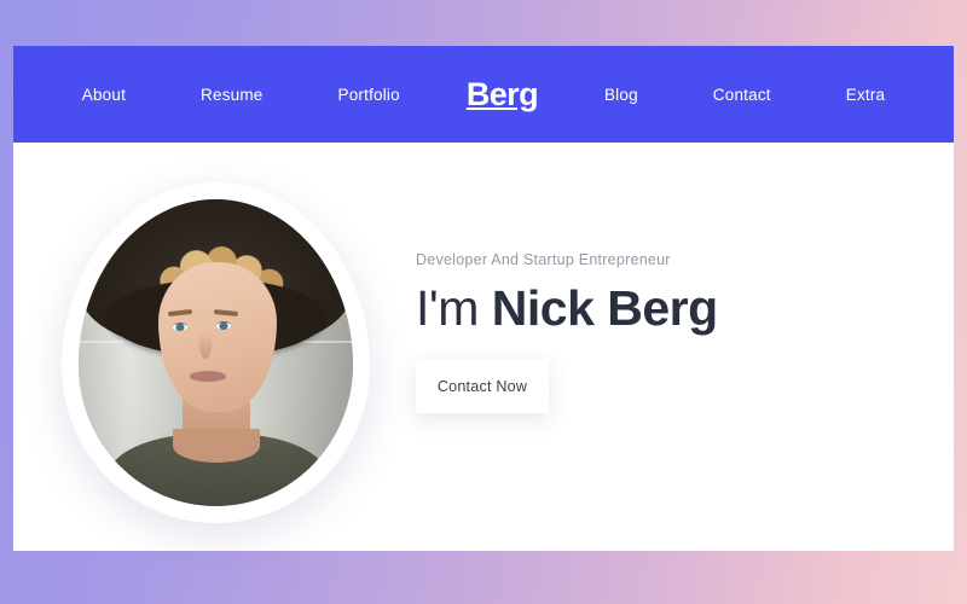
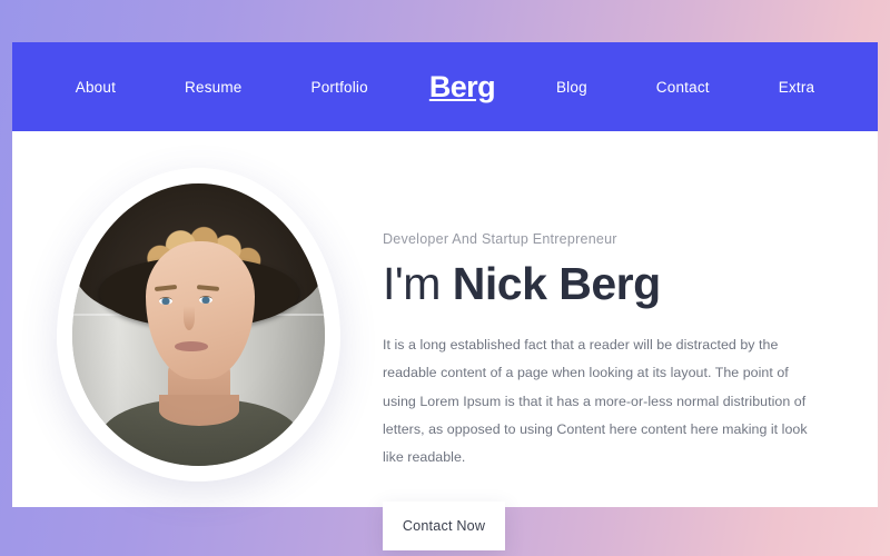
  About
  Resume
  Portfolio
  Berg
  Blog
  Contact
  Extra
  Developer And Startup Entrepreneur
  I'm Nick Berg
+ It is a long established fact that a reader will be distracted by the readable content of a page when looking at its layout. The point of using Lorem Ipsum is that it has a more-or-less normal distribution of letters, as opposed to using Content here content here making it look like readable.
  Contact Now
